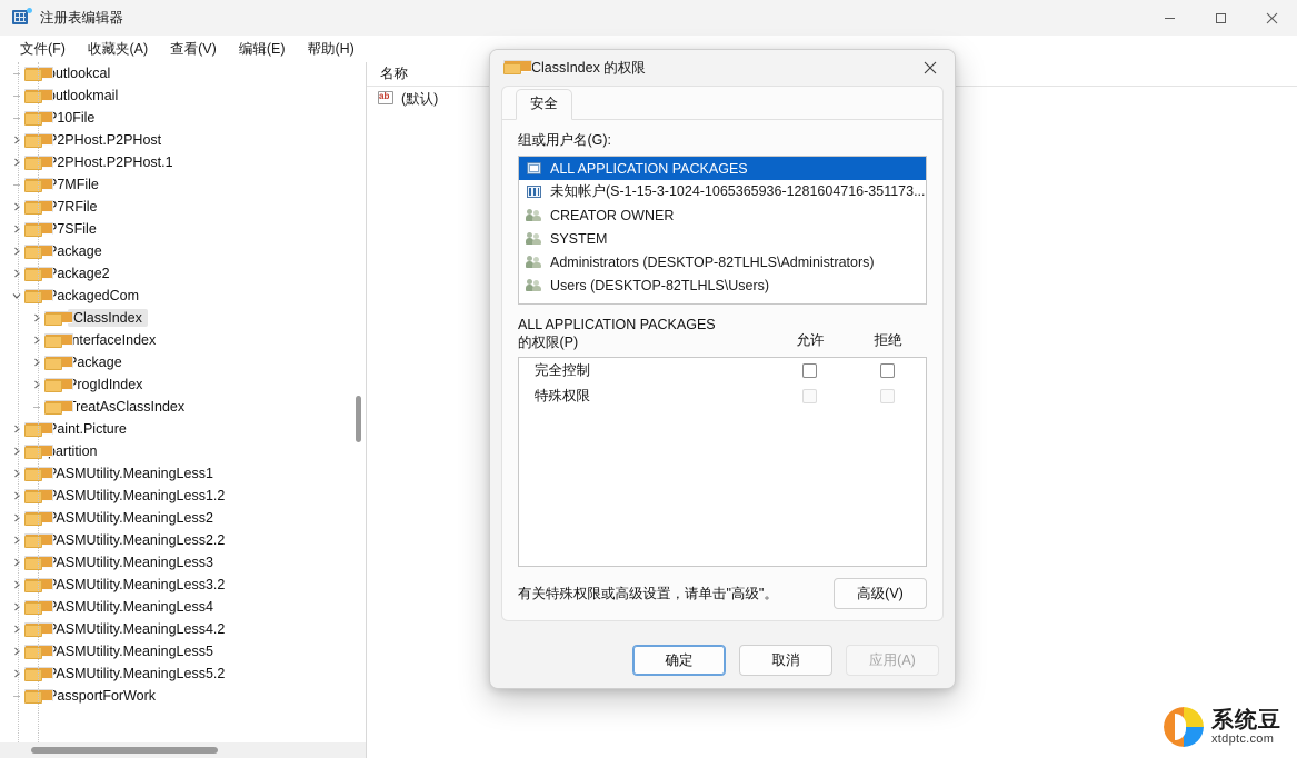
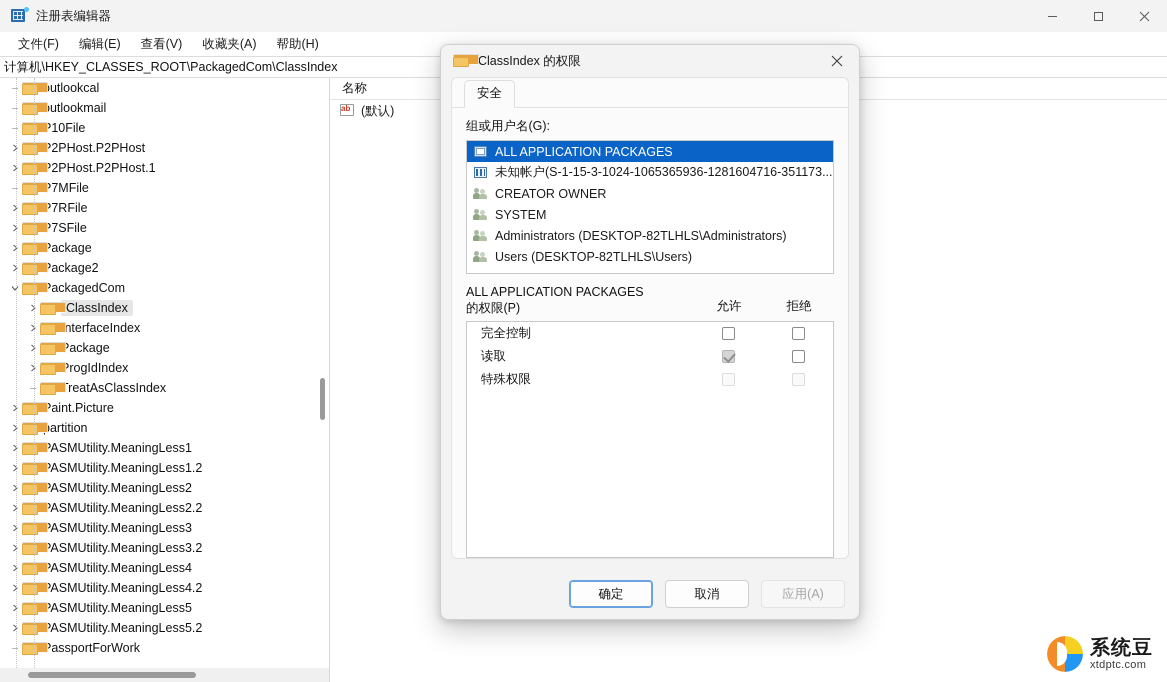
  注册表编辑器
  文件(F)
- 收藏夹(A)
+ 编辑(E)
  查看(V)
- 编辑(E)
+ 收藏夹(A)
  帮助(H)
+ 计算机\HKEY_CLASSES_ROOT\PackagedCom\ClassIndex
  utlookcal
  utlookmail
  10File
  2PHost.P2PHost
  2PHost.P2PHost.1
  7MFile
  7RFile
  7SFile
  ackage
  ackage2
  ackagedCom
  ClassIndex
  nterfaceIndex
  ackage
  rogIdIndex
  reatAsClassIndex
  aint.Picture
  artition
  ASMUtility.MeaningLess1
  ASMUtility.MeaningLess1.2
  ASMUtility.MeaningLess2
  ASMUtility.MeaningLess2.2
  ASMUtility.MeaningLess3
  ASMUtility.MeaningLess3.2
  ASMUtility.MeaningLess4
  ASMUtility.MeaningLess4.2
  ASMUtility.MeaningLess5
  ASMUtility.MeaningLess5.2
  assportForWork
  名称
  ab
  (默认)
  ClassIndex 的权限
  安全
  组或用户名(G):
  ALL APPLICATION PACKAGES
  未知帐户(S-1-15-3-1024-1065365936-1281604716-351173...
  CREATOR OWNER
  SYSTEM
  Administrators (DESKTOP-82TLHLS\Administrators)
  Users (DESKTOP-82TLHLS\Users)
  ALL APPLICATION PACKAGES
  的权限(P)
  允许
  拒绝
  完全控制
+ 读取
  特殊权限
- 有关特殊权限或高级设置，请单击"高级"。
- 高级(V)
  确定
  取消
  应用(A)
  系统豆
  xtdptc.com
